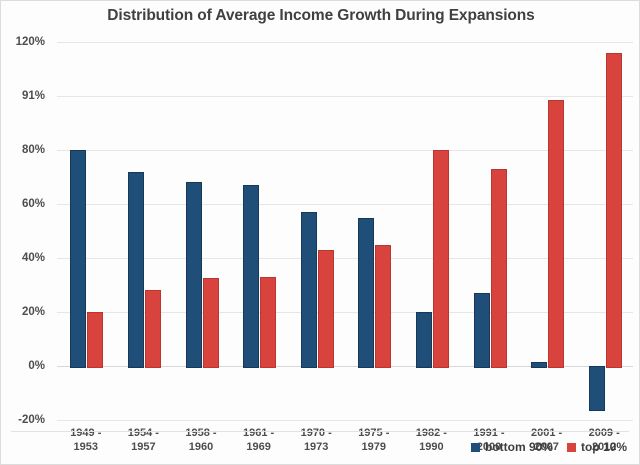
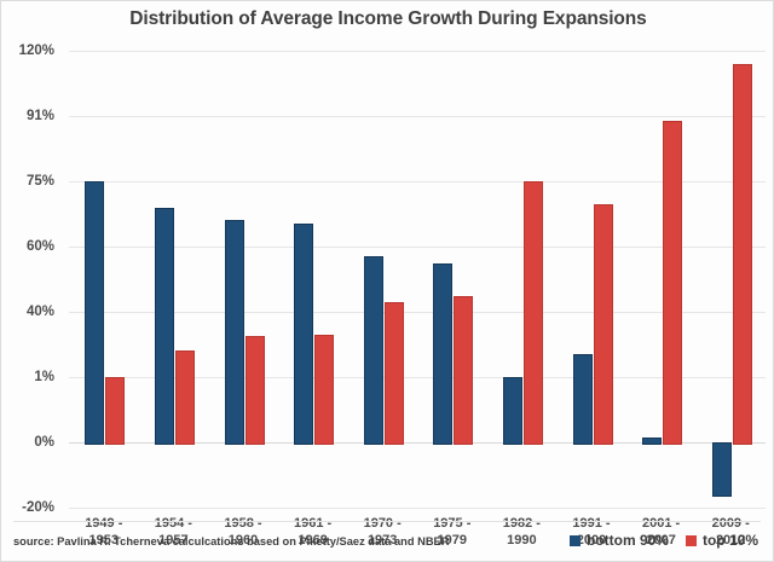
  Distribution of Average Income Growth During Expansions
  120%
  91%
- 80%
+ 75%
  60%
  40%
- 20%
+ 1%
  0%
  -20%
  1949 -
  1953
  1954 -
  1957
  1958 -
  1960
  1961 -
  1969
  1970 -
  1973
  1975 -
  1979
  1982 -
  1990
  1991 -
  000
  2001 -
  2007
  2009 -
  2012
+ source: Pavlina R. Tcherneva calculcations based on Piketty/Saez data and NBER
  bottom 90%
  top 10%
